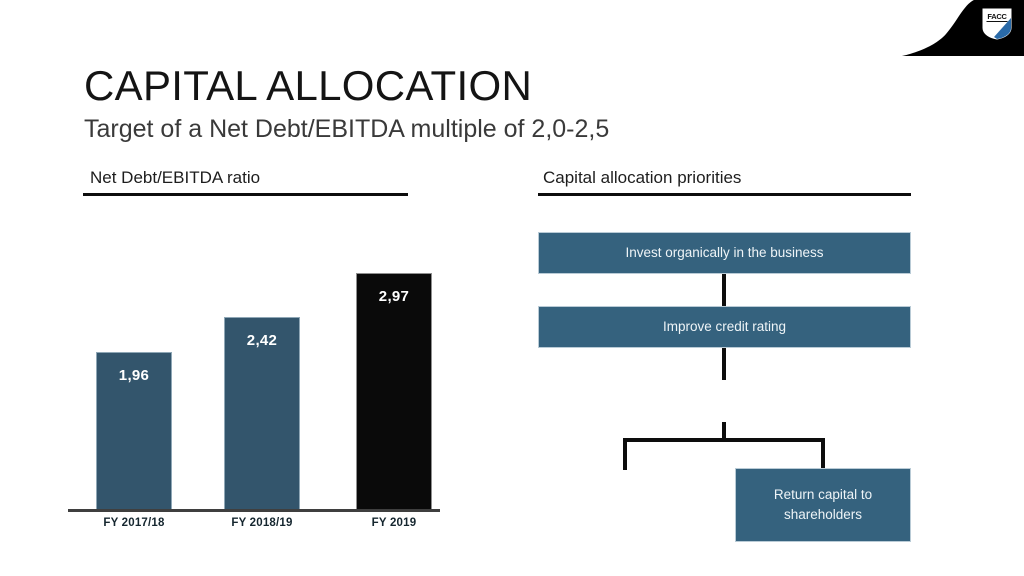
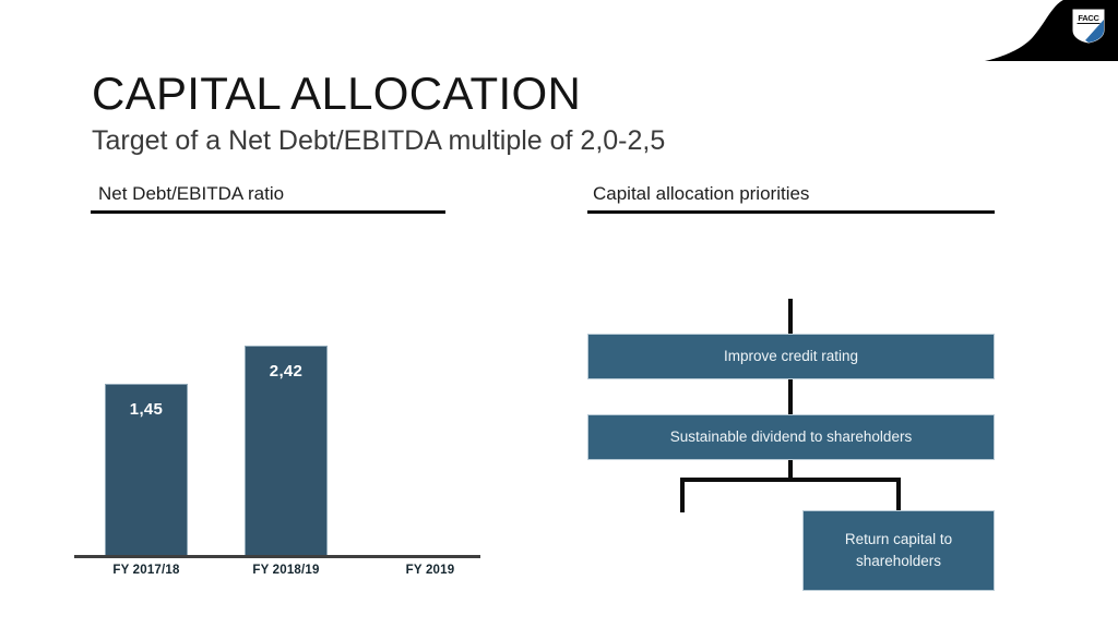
  FACC
  CAPITAL ALLOCATION
  Target of a Net Debt/EBITDA multiple of 2,0-2,5
  Net Debt/EBITDA ratio
- 1,96
+ 1,45
  2,42
- 2,97
  FY 2017/18
  FY 2018/19
  FY 2019
  Capital allocation priorities
- Invest organically in the business
  Improve credit rating
+ Sustainable dividend to shareholders
  Return capital to shareholders
